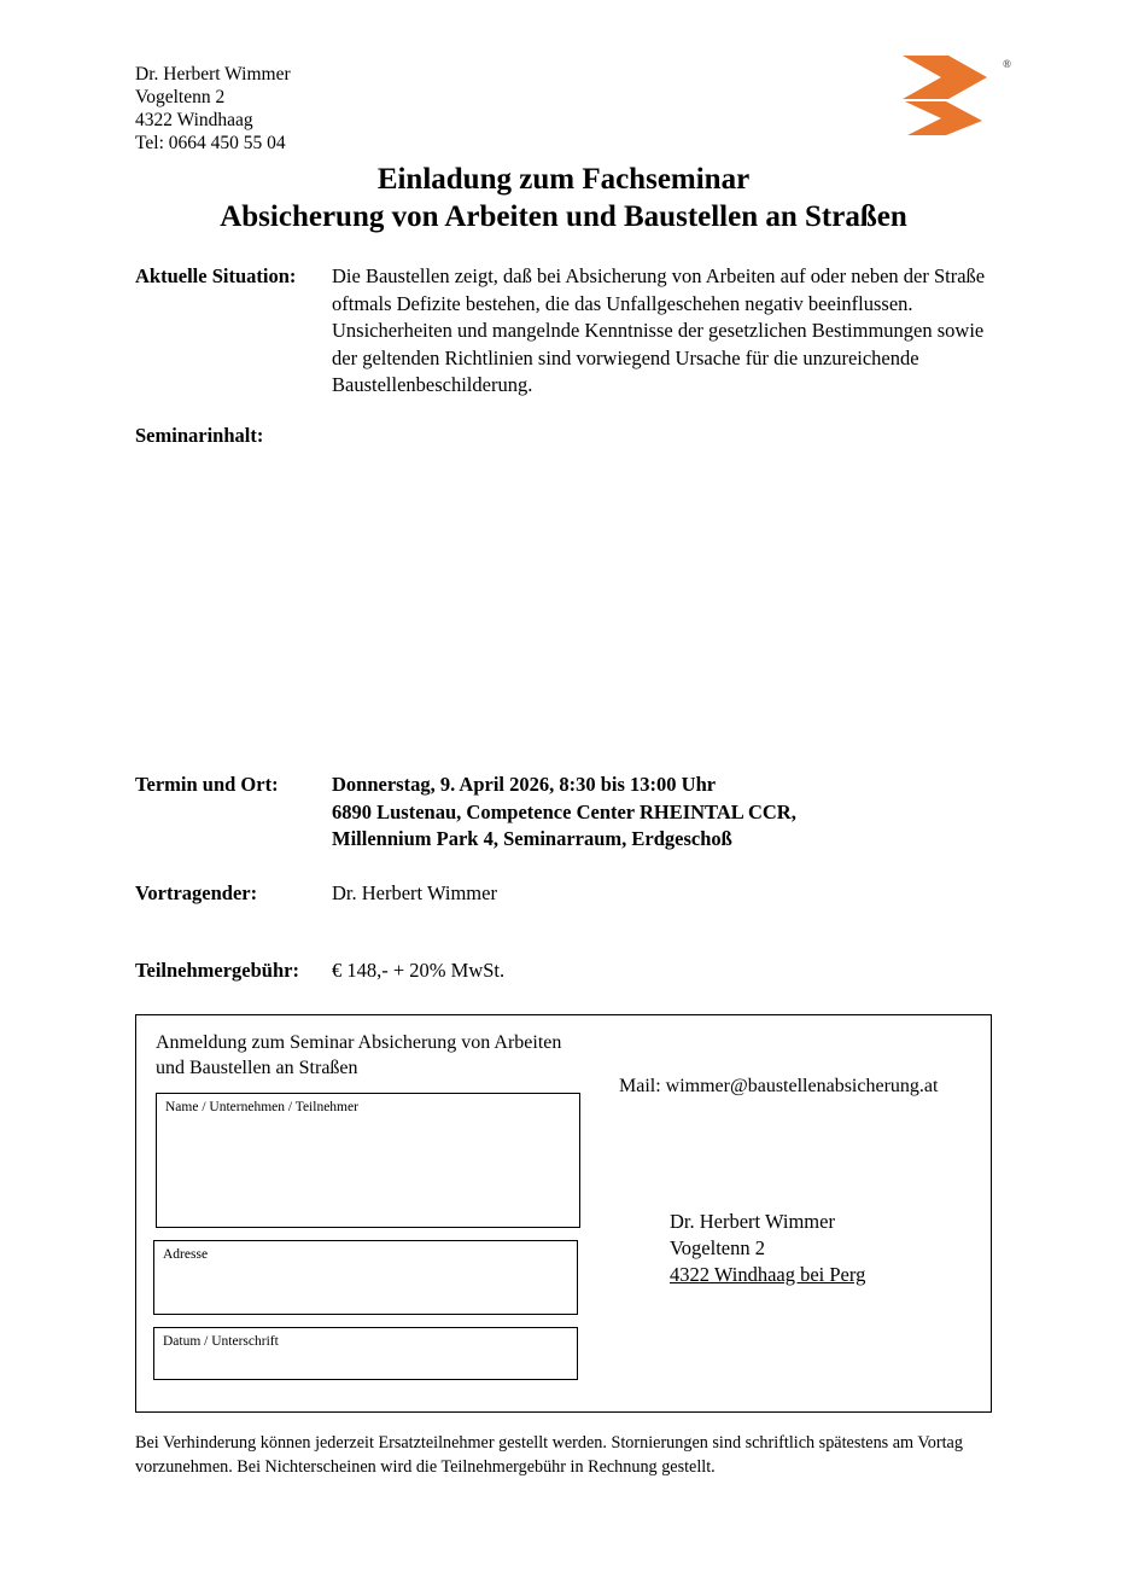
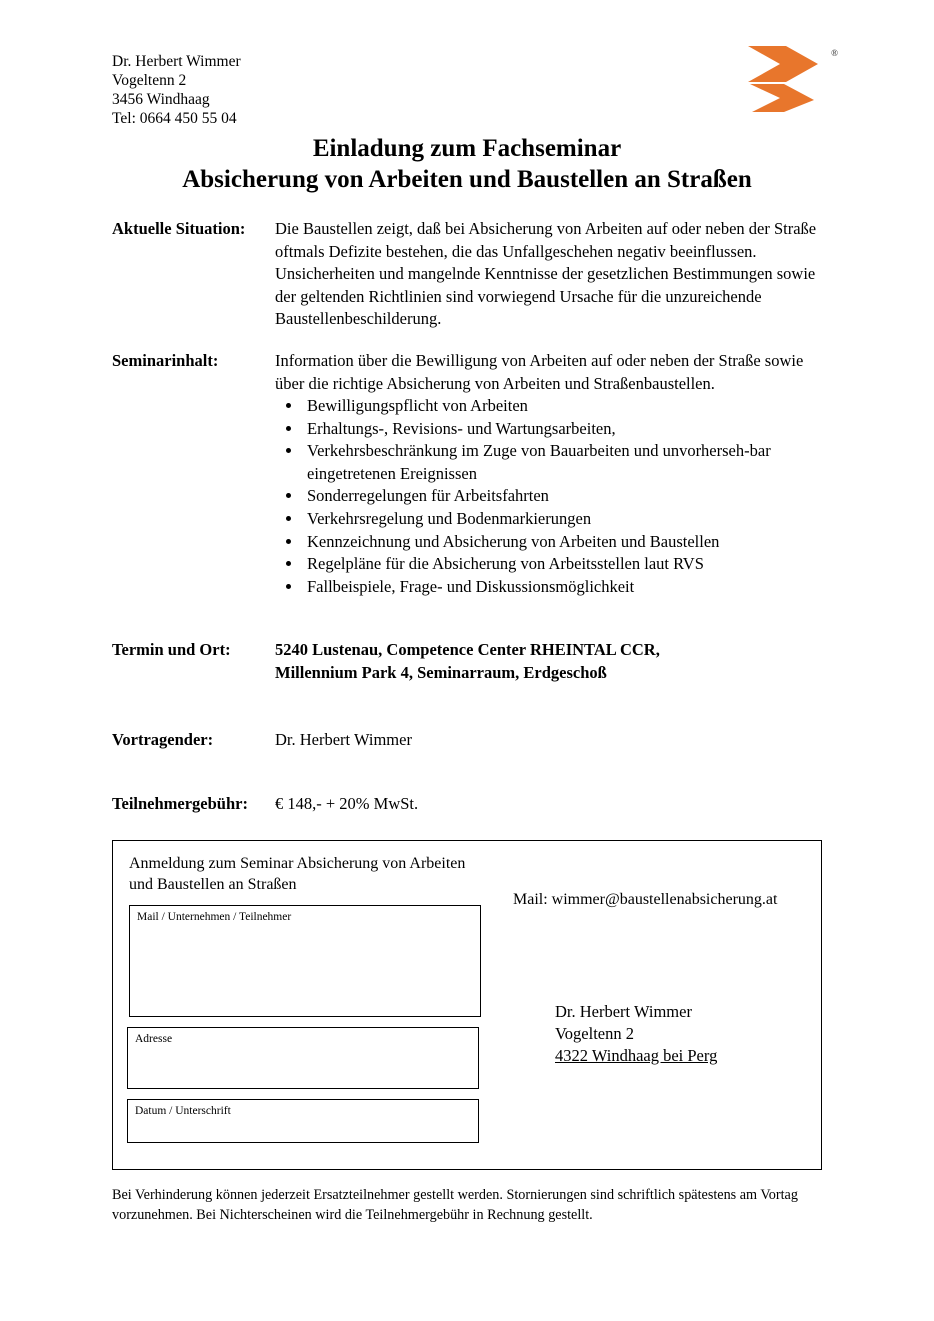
  Dr. Herbert Wimmer
  Vogeltenn 2
- 4322 Windhaag
+ 3456 Windhaag
  Tel: 0664 450 55 04
  ®
  Einladung zum Fachseminar
  Absicherung von Arbeiten und Baustellen an Straßen
  Aktuelle Situation:
  Die Baustellen zeigt, daß bei Absicherung von Arbeiten auf oder neben der Straße oftmals Defizite bestehen, die das Unfallgeschehen negativ beeinflussen. Unsicherheiten und mangelnde Kenntnisse der gesetzlichen Bestimmungen sowie der geltenden Richtlinien sind vorwiegend Ursache für die unzureichende Baustellenbeschilderung.
  Seminarinhalt:
+ Information über die Bewilligung von Arbeiten auf oder neben der Straße sowie über die richtige Absicherung von Arbeiten und Straßenbaustellen.
+ Bewilligungspflicht von Arbeiten
+ Erhaltungs-, Revisions- und Wartungsarbeiten,
+ Verkehrsbeschränkung im Zuge von Bauarbeiten und unvorherseh-bar eingetretenen Ereignissen
+ Sonderregelungen für Arbeitsfahrten
+ Verkehrsregelung und Bodenmarkierungen
+ Kennzeichnung und Absicherung von Arbeiten und Baustellen
+ Regelpläne für die Absicherung von Arbeitsstellen laut RVS
+ Fallbeispiele, Frage- und Diskussionsmöglichkeit
  Termin und Ort:
- Donnerstag, 9. April 2026, 8:30 bis 13:00 Uhr
- 6890 Lustenau, Competence Center RHEINTAL CCR,
+ 5240 Lustenau, Competence Center RHEINTAL CCR,
  Millennium Park 4, Seminarraum, Erdgeschoß
  Vortragender:
  Dr. Herbert Wimmer
  Teilnehmergebühr:
  € 148,- + 20% MwSt.
  Anmeldung zum Seminar Absicherung von Arbeiten und Baustellen an Straßen
- Name / Unternehmen / Teilnehmer
+ Mail / Unternehmen / Teilnehmer
  Adresse
  Datum / Unterschrift
  Mail: wimmer@baustellenabsicherung.at
  Dr. Herbert Wimmer
  Vogeltenn 2
  4322 Windhaag bei Perg
  Bei Verhinderung können jederzeit Ersatzteilnehmer gestellt werden. Stornierungen sind schriftlich spätestens am Vortag vorzunehmen. Bei Nichterscheinen wird die Teilnehmergebühr in Rechnung gestellt.
